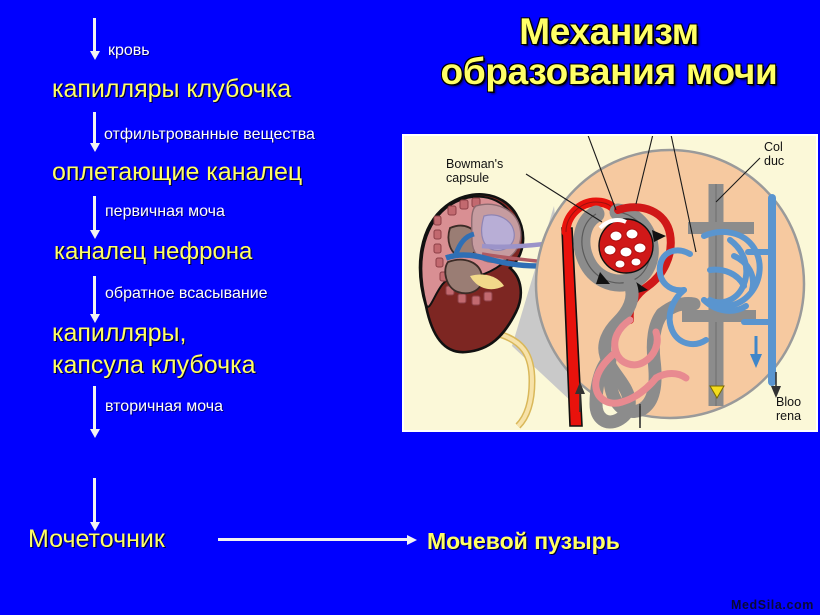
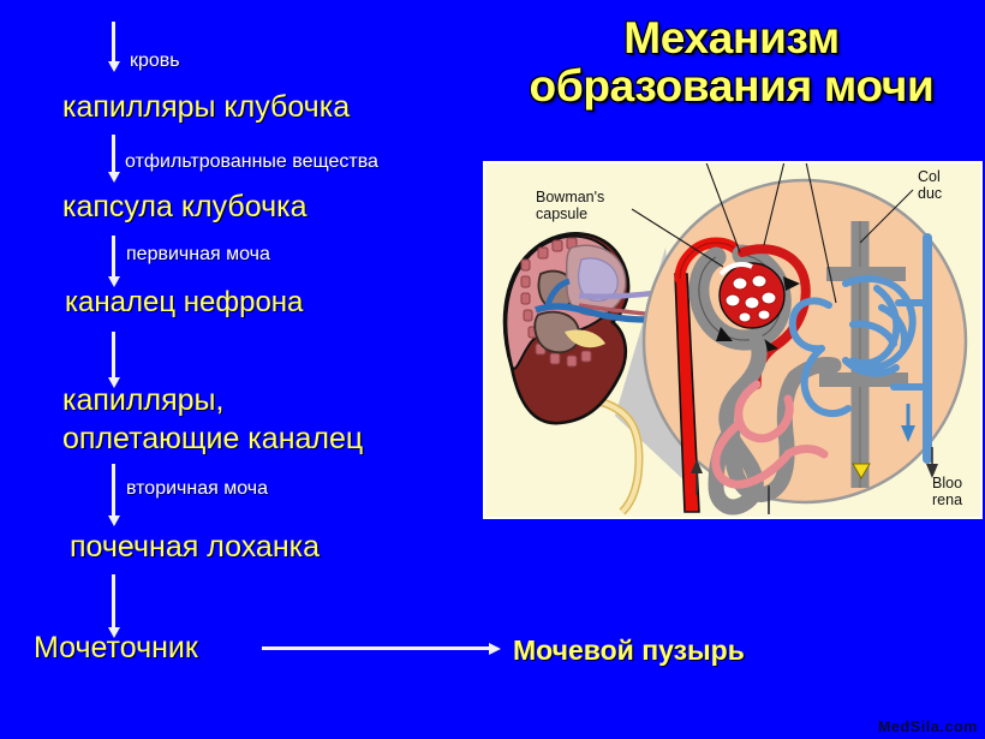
  Механизм
  образования мочи
  кровь
  капилляры клубочка
  отфильтрованные вещества
- оплетающие каналец
+ капсула клубочка
  первичная моча
  каналец нефрона
- обратное всасывание
  капилляры,
- капсула клубочка
+ оплетающие каналец
  вторичная моча
+ почечная лоханка
  Мочеточник
  Мочевой пузырь
  Bowman's
  capsule
  Col
  duc
  Bloo
  rena
  MedSila.com
